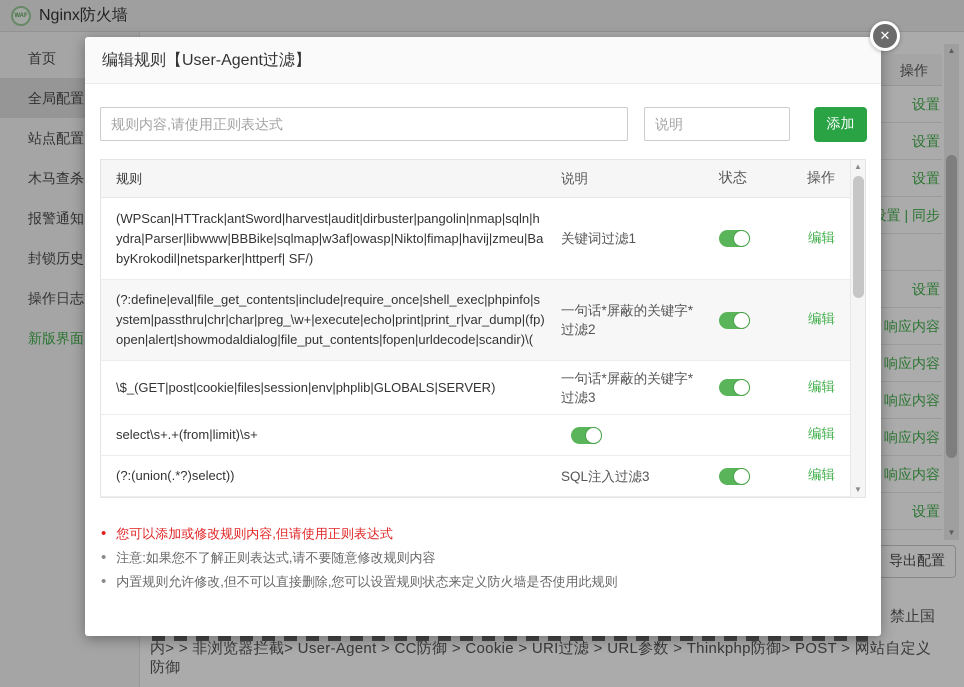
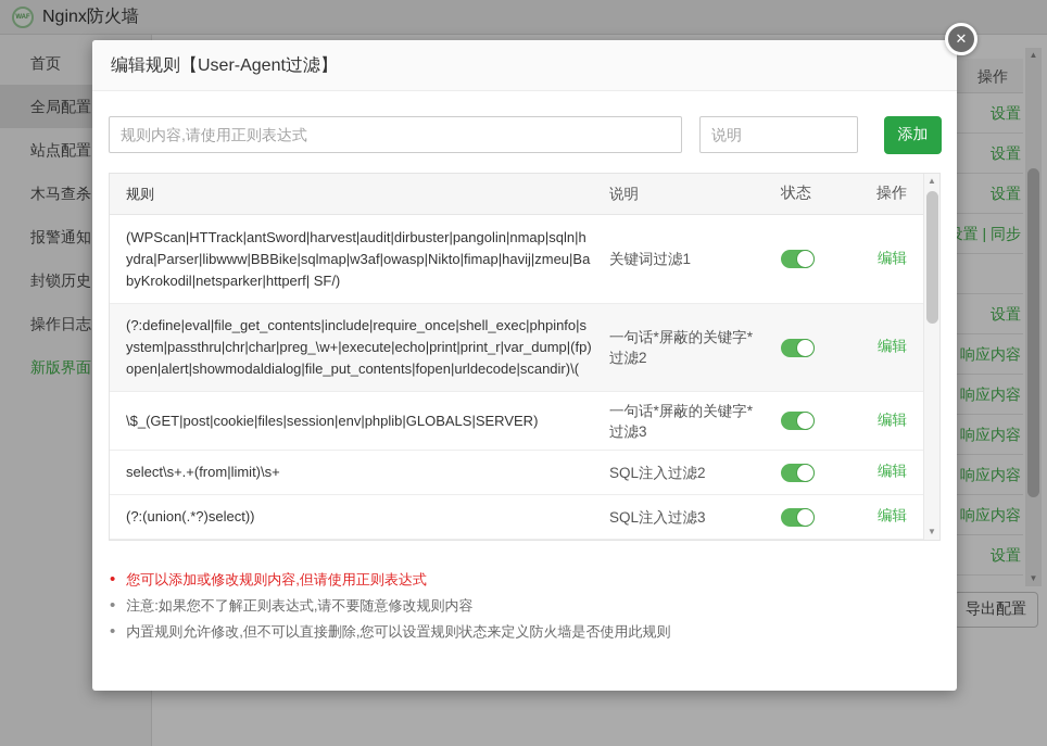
  Nginx防火墙
  首页
  全局配置
  站点配置
  木马查杀
  报警通知
  封锁历史
  操作日志
  新版界面
  操作
  设置
  设置
  设置
  置 | 同步
  设置
  响应内容
  响应内容
  响应内容
  响应内容
  响应内容
  设置
  ▲
  ▼
  导出配置
- 禁止国
- 内> > 非浏览器拦截> User-Agent > CC防御 > Cookie > URI过滤 > URL参数 > Thinkphp防御> POST > 网站自定义防御
  ✕
  编辑规则【User-Agent过滤】
  规则内容,请使用正则表达式
  说明
  添加
  规则
  说明
  状态
  操作
  (WPScan|HTTrack|antSword|harvest|audit|dirbuster|pangolin|nmap|sqln|hydra|Parser|libwww|BBBike|sqlmap|w3af|owasp|Nikto|fimap|havij|zmeu|BabyKrokodil|netsparker|httperf| SF/)
  关键词过滤1
  编辑
  (?:define|eval|file_get_contents|include|require_once|shell_exec|phpinfo|system|passthru|chr|char|preg_\w+|execute|echo|print|print_r|var_dump|(fp)open|alert|showmodaldialog|file_put_contents|fopen|urldecode|scandir)\(
  一句话*屏蔽的关键字*过滤2
  编辑
  \$_(GET|post|cookie|files|session|env|phplib|GLOBALS|SERVER)
  一句话*屏蔽的关键字*过滤3
  编辑
  select\s+.+(from|limit)\s+
+ SQL注入过滤2
  编辑
  (?:(union(.*?)select))
  SQL注入过滤3
  编辑
  ▲
  ▼
  •
  您可以添加或修改规则内容,但请使用正则表达式
  •
  注意:如果您不了解正则表达式,请不要随意修改规则内容
  •
  内置规则允许修改,但不可以直接删除,您可以设置规则状态来定义防火墙是否使用此规则
